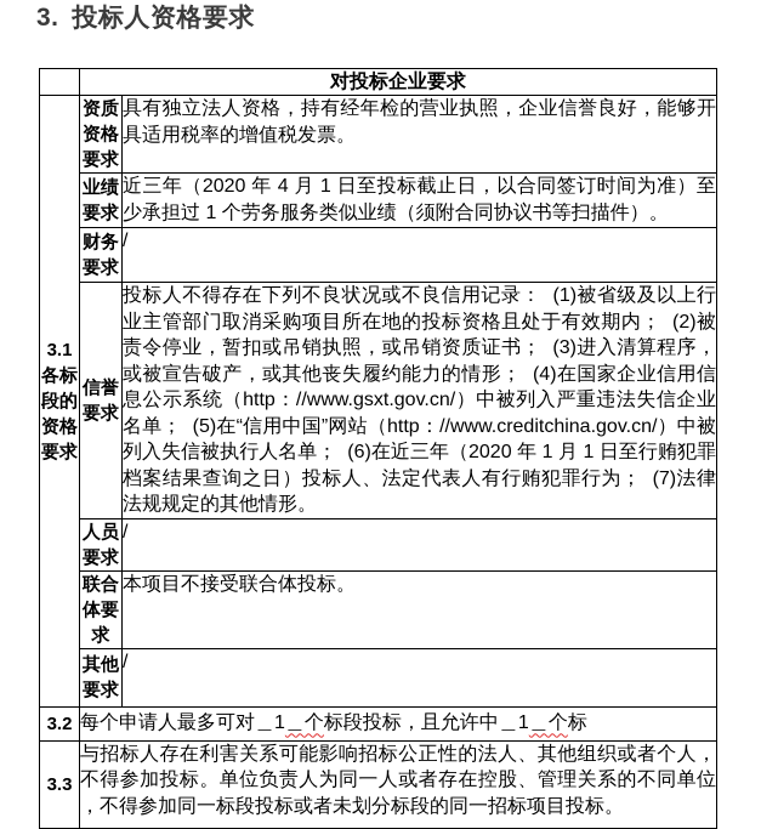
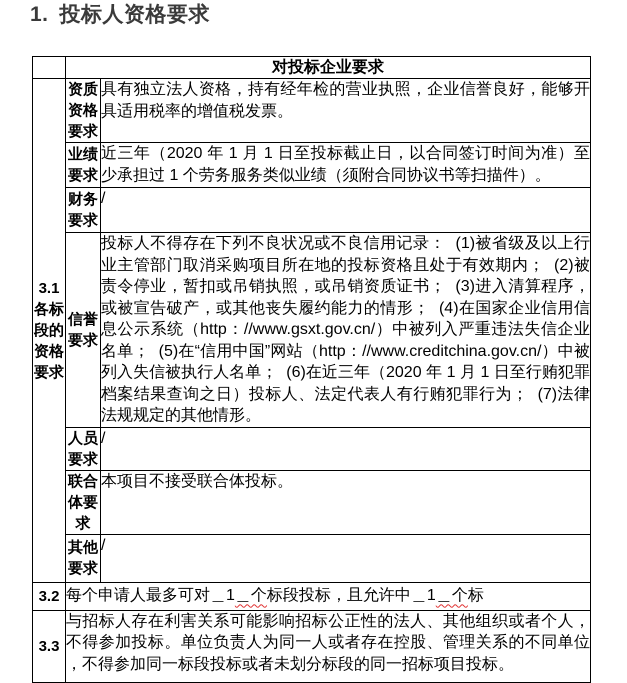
- 3. 投标人资格要求
+ 1. 投标人资格要求
  	对投标企业要求
  3.1各标段的资格要求	资质资格要求	具有独立法人资格，持有经年检的营业执照，企业信誉良好，能够开具适用税率的增值税发票。
- 业绩要求	近三年（2020 年 4 月 1 日至投标截止日，以合同签订时间为准）至少承担过 1 个劳务服务类似业绩（须附合同协议书等扫描件）。
+ 业绩要求	近三年（2020 年 1 月 1 日至投标截止日，以合同签订时间为准）至少承担过 1 个劳务服务类似业绩（须附合同协议书等扫描件）。
  财务要求	/
  信誉要求	投标人不得存在下列不良状况或不良信用记录： (1)被省级及以上行业主管部门取消采购项目所在地的投标资格且处于有效期内； (2)被责令停业，暂扣或吊销执照，或吊销资质证书； (3)进入清算程序，或被宣告破产，或其他丧失履约能力的情形； (4)在国家企业信用信息公示系统（http：//www.gsxt.gov.cn/）中被列入严重违法失信企业名单； (5)在“信用中国”网站（http：//www.creditchina.gov.cn/）中被列入失信被执行人名单； (6)在近三年（2020 年 1 月 1 日至行贿犯罪档案结果查询之日）投标人、法定代表人有行贿犯罪行为； (7)法律法规规定的其他情形。
  人员要求	/
  联合体要求	本项目不接受联合体投标。
  其他要求	/
  3.2	每个申请人最多可对＿1＿个标段投标，且允许中＿1＿个标
  3.3	与招标人存在利害关系可能影响招标公正性的法人、其他组织或者个人，不得参加投标。单位负责人为同一人或者存在控股、管理关系的不同单位 ，不得参加同一标段投标或者未划分标段的同一招标项目投标。
